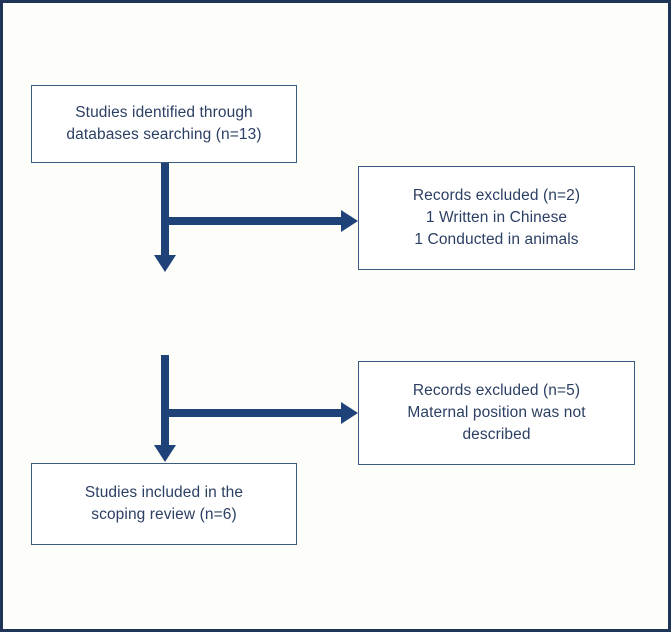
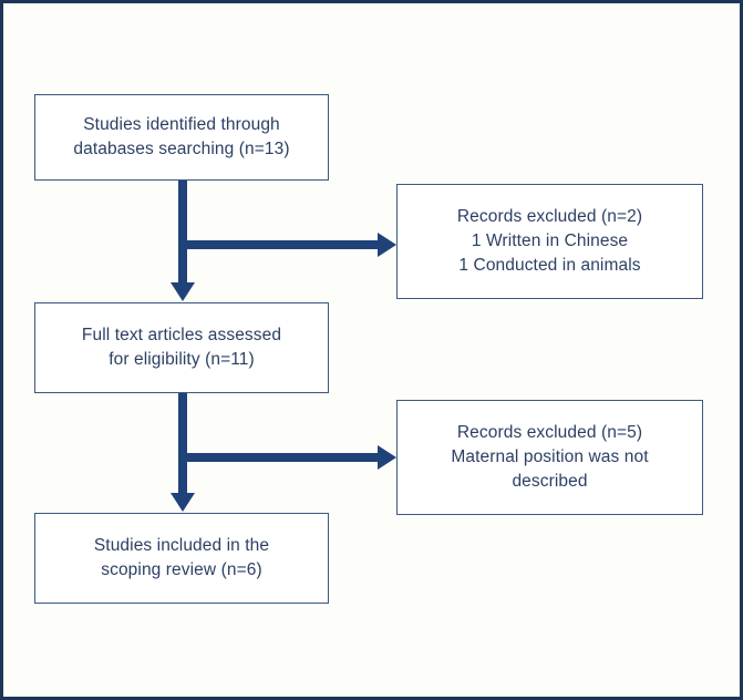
  Studies identified through
  databases searching (n=13)
  Records excluded (n=2)
  1 Written in Chinese
  1 Conducted in animals
+ Full text articles assessed
+ for eligibility (n=11)
  Records excluded (n=5)
  Maternal position was not
  described
  Studies included in the
  scoping review (n=6)
